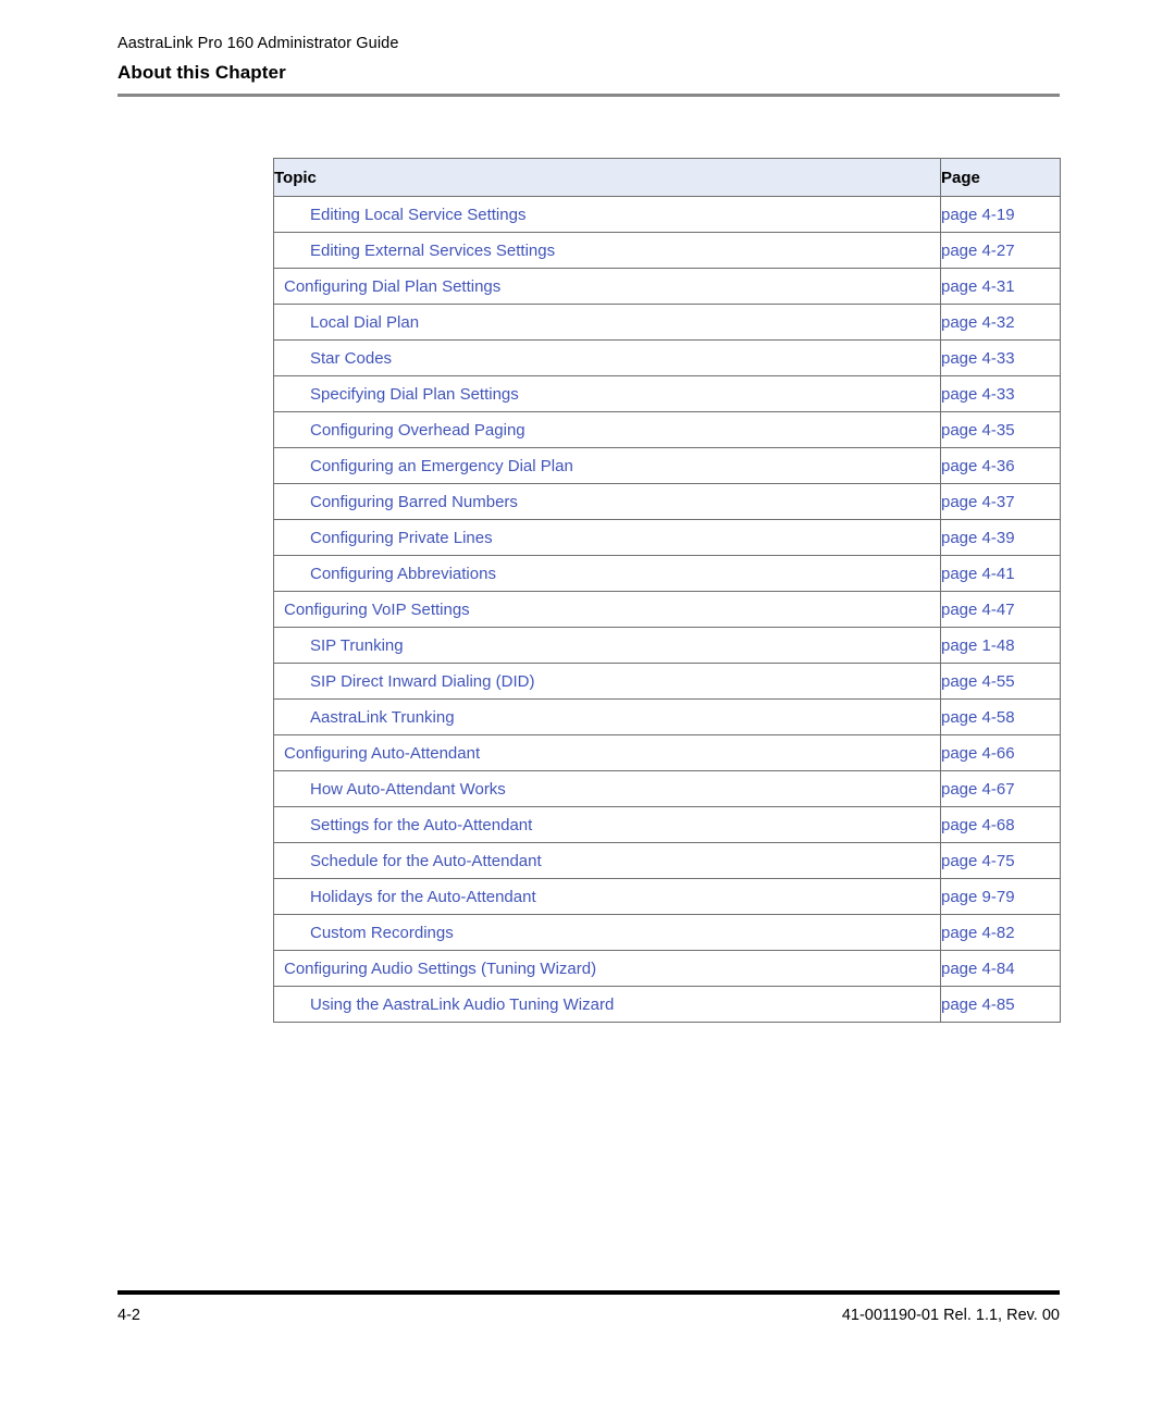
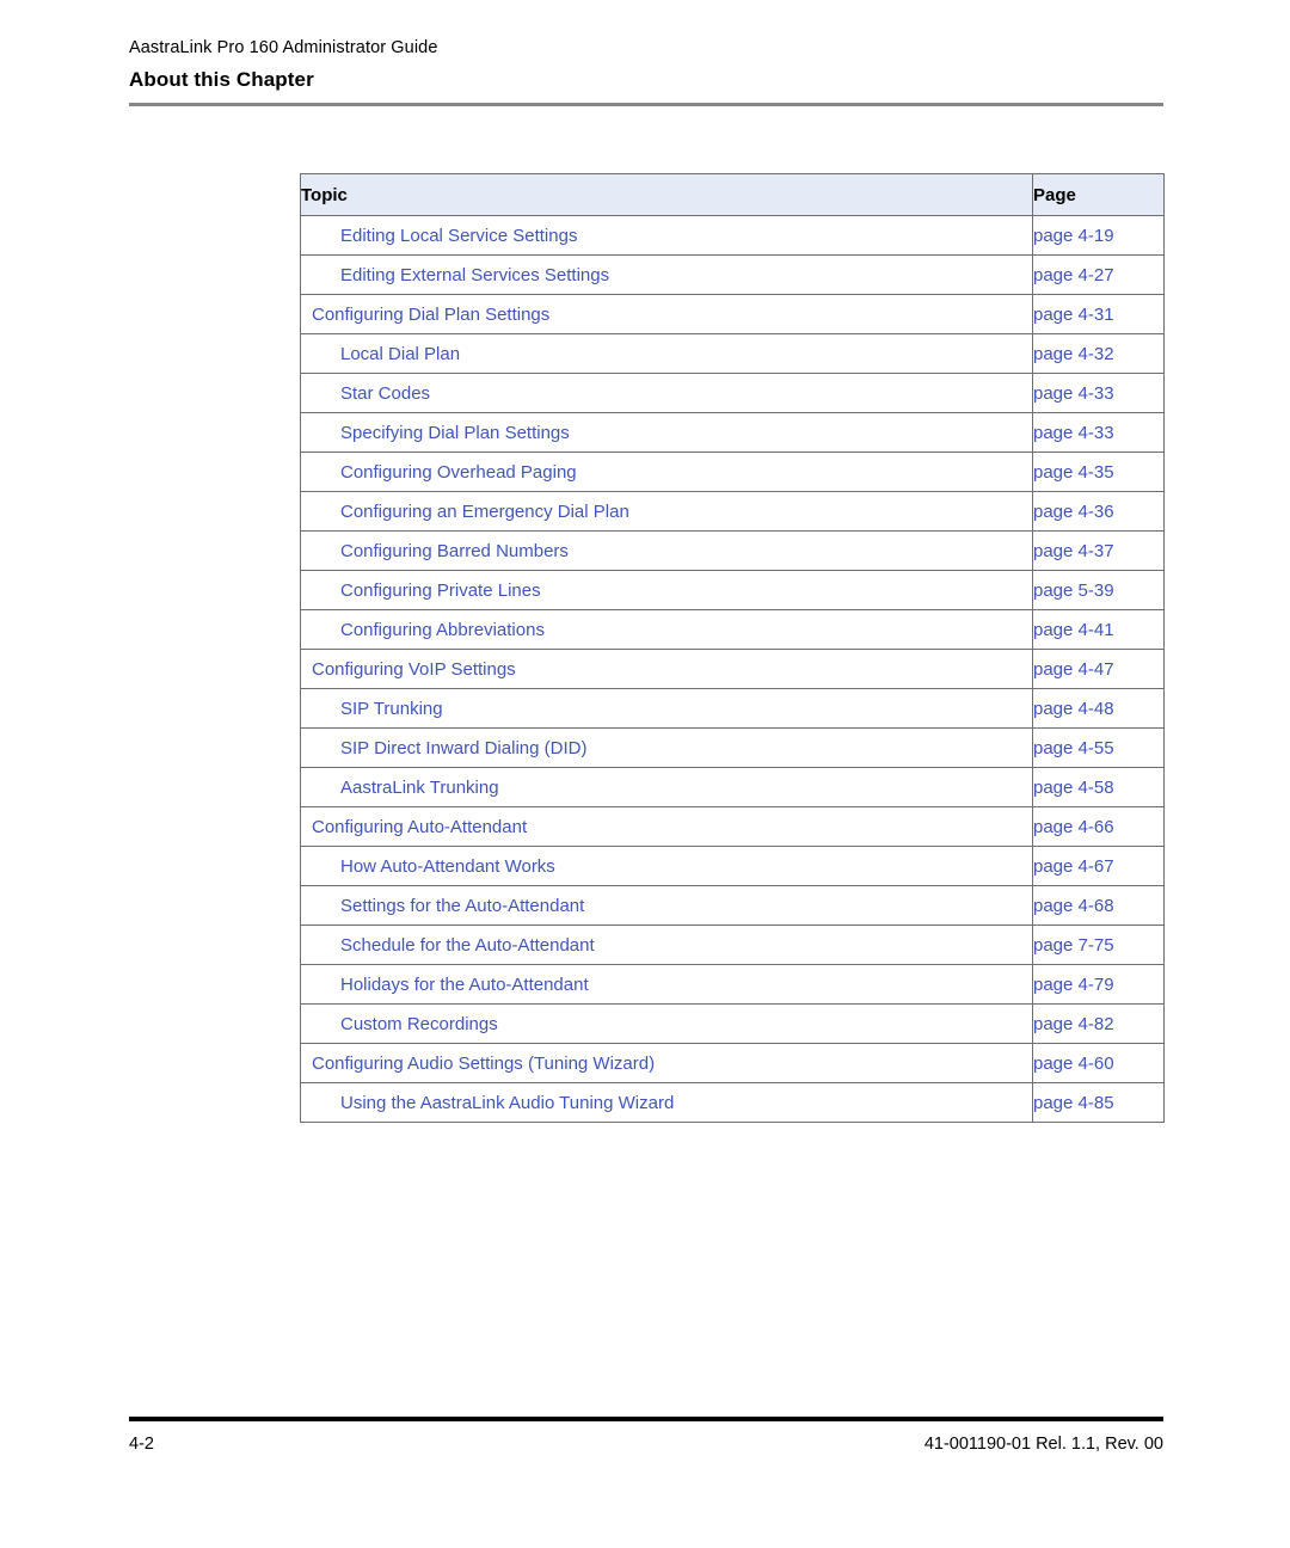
  AastraLink Pro 160 Administrator Guide
  About this Chapter
  Topic	Page
  Editing Local Service Settings	page 4-19
  Editing External Services Settings	page 4-27
  Configuring Dial Plan Settings	page 4-31
  Local Dial Plan	page 4-32
  Star Codes	page 4-33
  Specifying Dial Plan Settings	page 4-33
  Configuring Overhead Paging	page 4-35
  Configuring an Emergency Dial Plan	page 4-36
  Configuring Barred Numbers	page 4-37
- Configuring Private Lines	page 4-39
+ Configuring Private Lines	page 5-39
  Configuring Abbreviations	page 4-41
  Configuring VoIP Settings	page 4-47
- SIP Trunking	page 1-48
+ SIP Trunking	page 4-48
  SIP Direct Inward Dialing (DID)	page 4-55
  AastraLink Trunking	page 4-58
  Configuring Auto-Attendant	page 4-66
  How Auto-Attendant Works	page 4-67
  Settings for the Auto-Attendant	page 4-68
- Schedule for the Auto-Attendant	page 4-75
+ Schedule for the Auto-Attendant	page 7-75
- Holidays for the Auto-Attendant	page 9-79
+ Holidays for the Auto-Attendant	page 4-79
  Custom Recordings	page 4-82
- Configuring Audio Settings (Tuning Wizard)	page 4-84
+ Configuring Audio Settings (Tuning Wizard)	page 4-60
  Using the AastraLink Audio Tuning Wizard	page 4-85
  4-2
  41-001190-01 Rel. 1.1, Rev. 00
